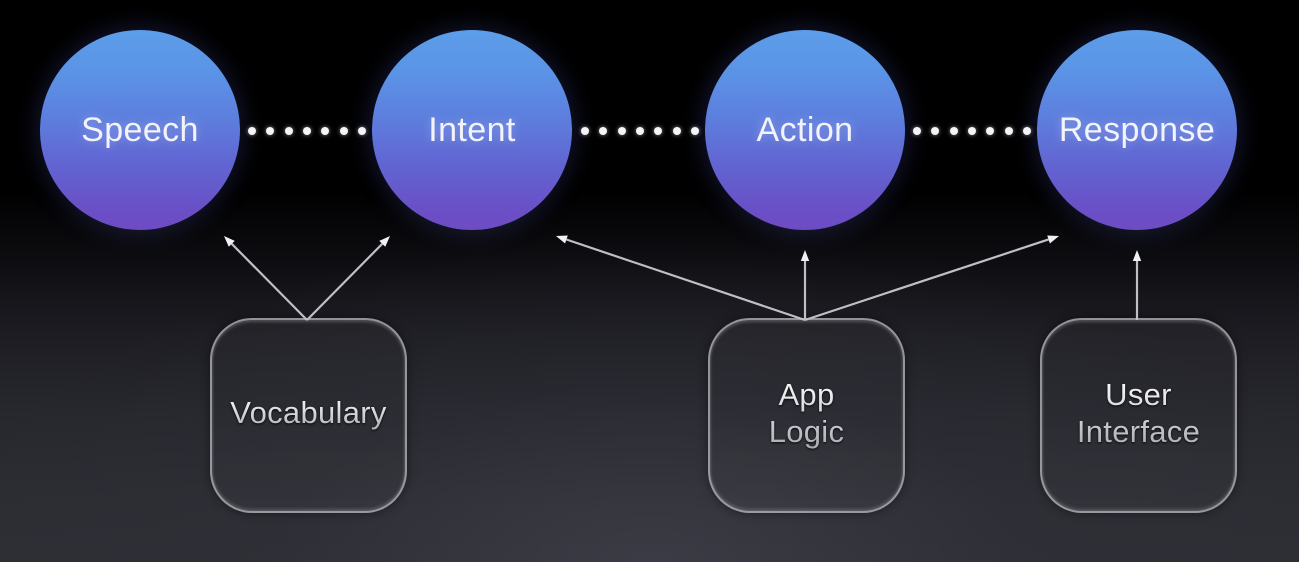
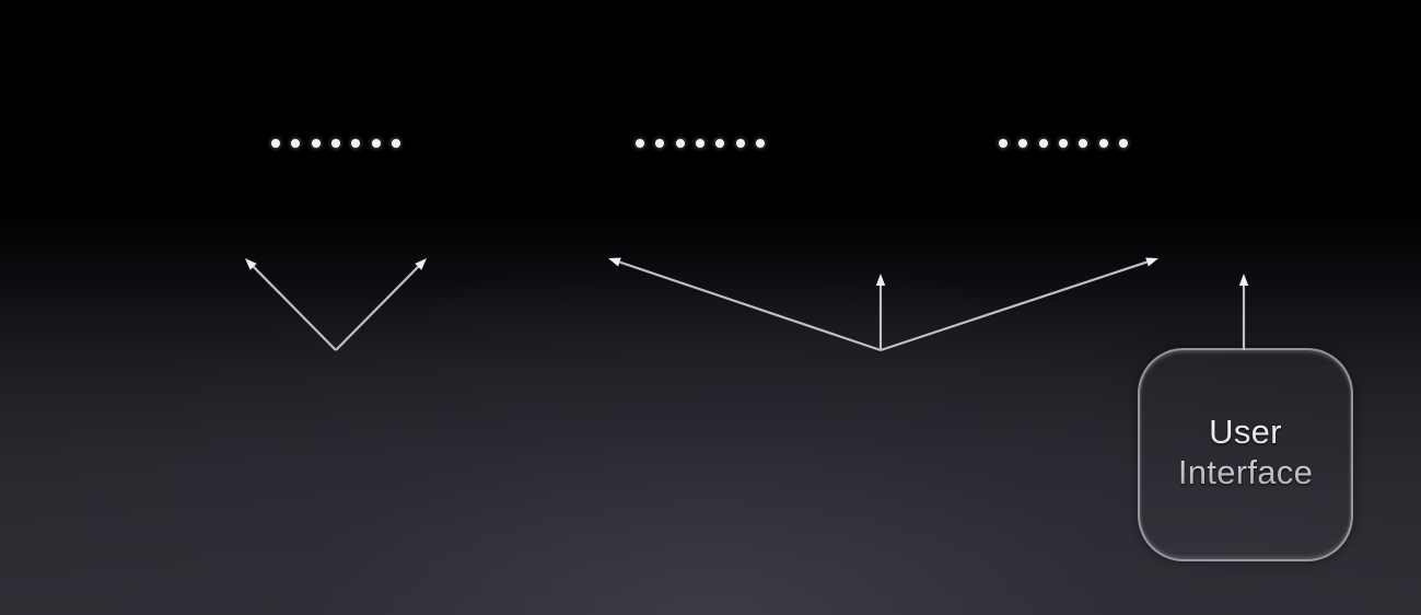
- Speech
- Intent
- Action
- Response
- Vocabulary
- App
- Logic
  User
  Interface
